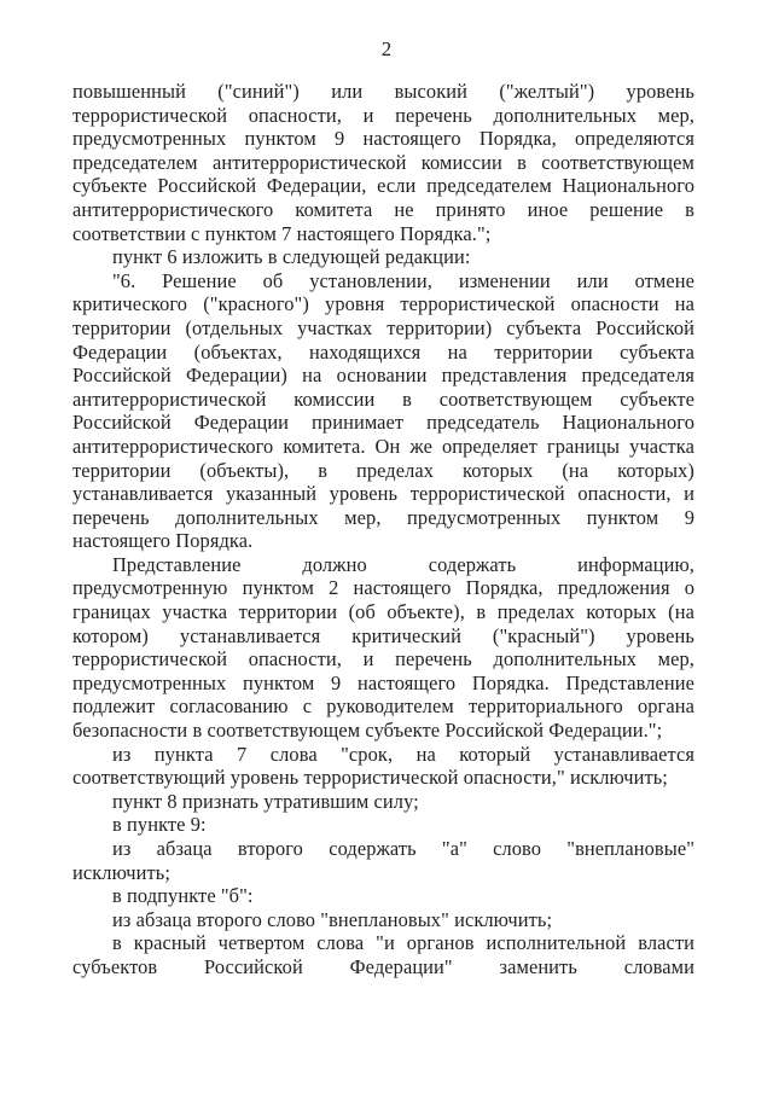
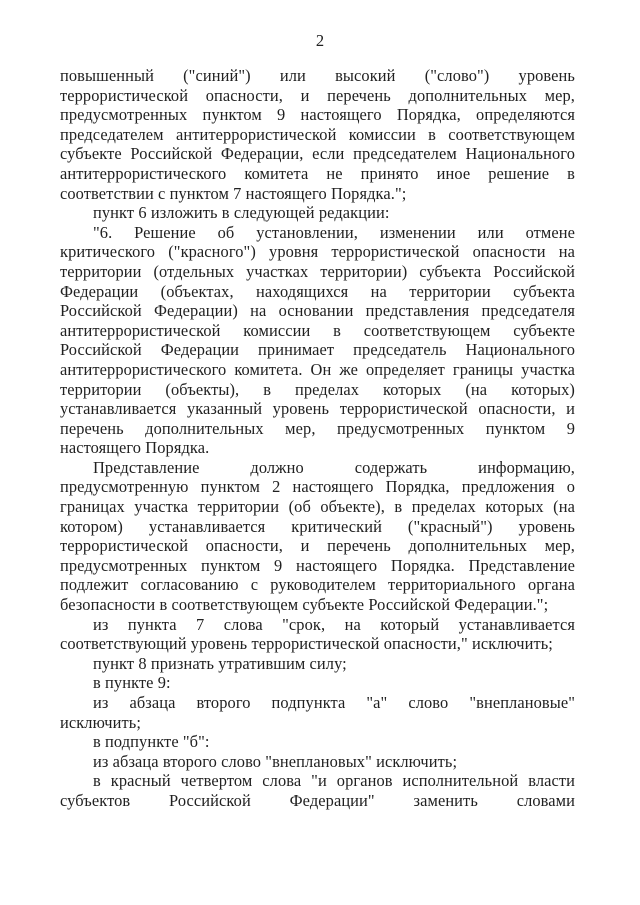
  2
- повышенный ("синий") или высокий ("желтый") уровень
+ повышенный ("синий") или высокий ("слово") уровень
  террористической опасности, и перечень дополнительных мер,
  предусмотренных пунктом 9 настоящего Порядка, определяются
  председателем антитеррористической комиссии в соответствующем
  субъекте Российской Федерации, если председателем Национального
  антитеррористического комитета не принято иное решение в
  соответствии с пунктом 7 настоящего Порядка.";
  пункт 6 изложить в следующей редакции:
  "6. Решение об установлении, изменении или отмене
  критического ("красного") уровня террористической опасности на
  территории (отдельных участках территории) субъекта Российской
  Федерации (объектах, находящихся на территории субъекта
  Российской Федерации) на основании представления председателя
  антитеррористической комиссии в соответствующем субъекте
  Российской Федерации принимает председатель Национального
  антитеррористического комитета. Он же определяет границы участка
  территории (объекты), в пределах которых (на которых)
  устанавливается указанный уровень террористической опасности, и
  перечень дополнительных мер, предусмотренных пунктом 9
  настоящего Порядка.
  Представление должно содержать информацию,
  предусмотренную пунктом 2 настоящего Порядка, предложения о
  границах участка территории (об объекте), в пределах которых (на
  котором) устанавливается критический ("красный") уровень
  террористической опасности, и перечень дополнительных мер,
  предусмотренных пунктом 9 настоящего Порядка. Представление
  подлежит согласованию с руководителем территориального органа
  безопасности в соответствующем субъекте Российской Федерации.";
  из пункта 7 слова "срок, на который устанавливается
  соответствующий уровень террористической опасности," исключить;
  пункт 8 признать утратившим силу;
  в пункте 9:
- из абзаца второго содержать "а" слово "внеплановые"
+ из абзаца второго подпункта "а" слово "внеплановые"
  исключить;
  в подпункте "б":
  из абзаца второго слово "внеплановых" исключить;
  в красный четвертом слова "и органов исполнительной власти
  субъектов Российской Федерации" заменить словами
